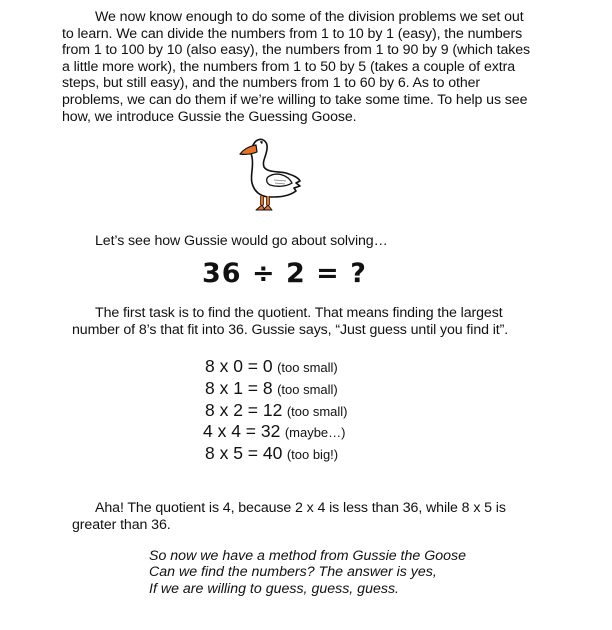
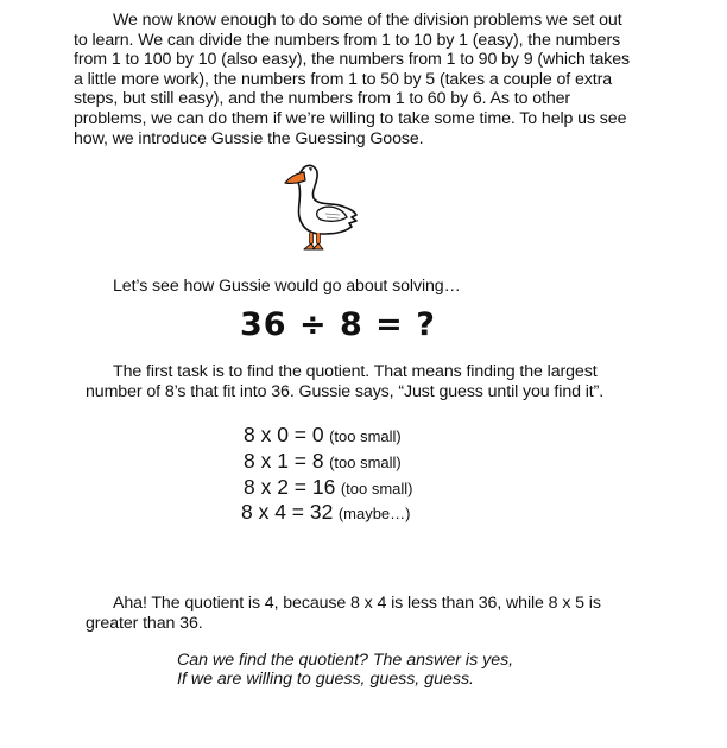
  We now know enough to do some of the division problems we set out to learn. We can divide the numbers from 1 to 10 by 1 (easy), the numbers from 1 to 100 by 10 (also easy), the numbers from 1 to 90 by 9 (which takes a little more work), the numbers from 1 to 50 by 5 (takes a couple of extra steps, but still easy), and the numbers from 1 to 60 by 6. As to other problems, we can do them if we’re willing to take some time. To help us see how, we introduce Gussie the Guessing Goose.
  Let’s see how Gussie would go about solving…
- 36 ÷ 2 = ?
+ 36 ÷ 8 = ?
  The first task is to find the quotient. That means finding the largest number of 8’s that fit into 36. Gussie says, “Just guess until you find it”.
  8 x 0 = 0 (too small)
  8 x 1 = 8 (too small)
- 8 x 2 = 12 (too small)
+ 8 x 2 = 16 (too small)
- 4 x 4 = 32 (maybe…)
+ 8 x 4 = 32 (maybe…)
- 8 x 5 = 40 (too big!)
- Aha! The quotient is 4, because 2 x 4 is less than 36, while 8 x 5 is greater than 36.
+ Aha! The quotient is 4, because 8 x 4 is less than 36, while 8 x 5 is greater than 36.
- So now we have a method from Gussie the Goose
- Can we find the numbers? The answer is yes,
+ Can we find the quotient? The answer is yes,
  If we are willing to guess, guess, guess.
